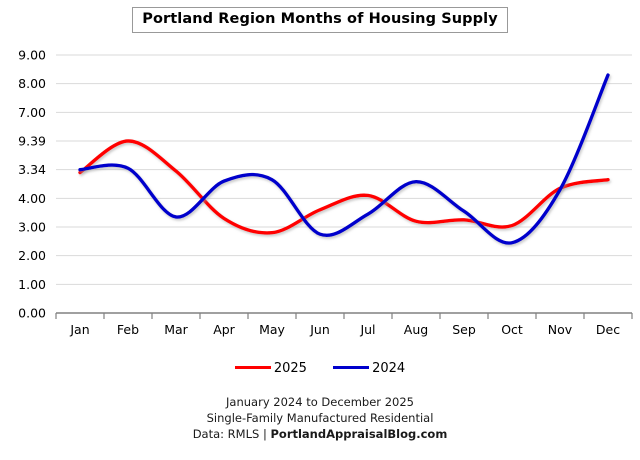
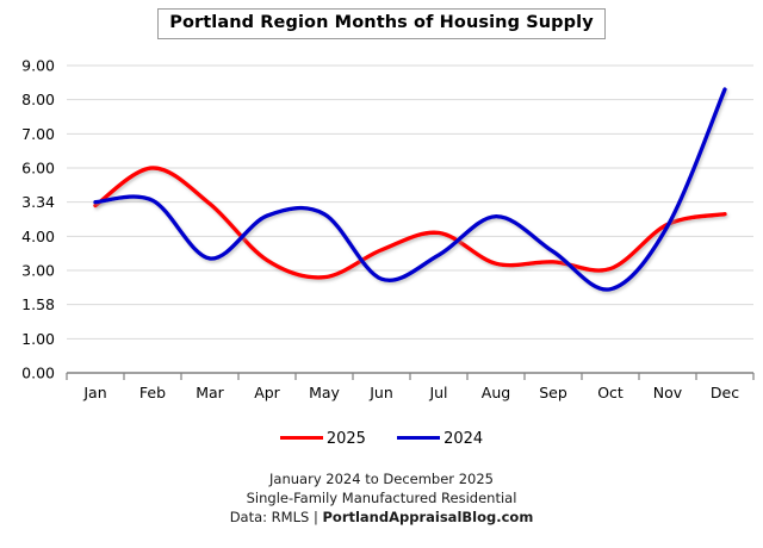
  Portland Region Months of Housing Supply
  0.00
  1.00
- 2.00
+ 1.58
  3.00
  4.00
  3.34
- 9.39
+ 6.00
  7.00
  8.00
  9.00
  Jan
  Feb
  Mar
  Apr
  May
  Jun
  Jul
  Aug
  Sep
  Oct
  Nov
  Dec
  2025 2024
  January 2024 to December 2025
  Single-Family Manufactured Residential
  Data: RMLS | PortlandAppraisalBlog.com
